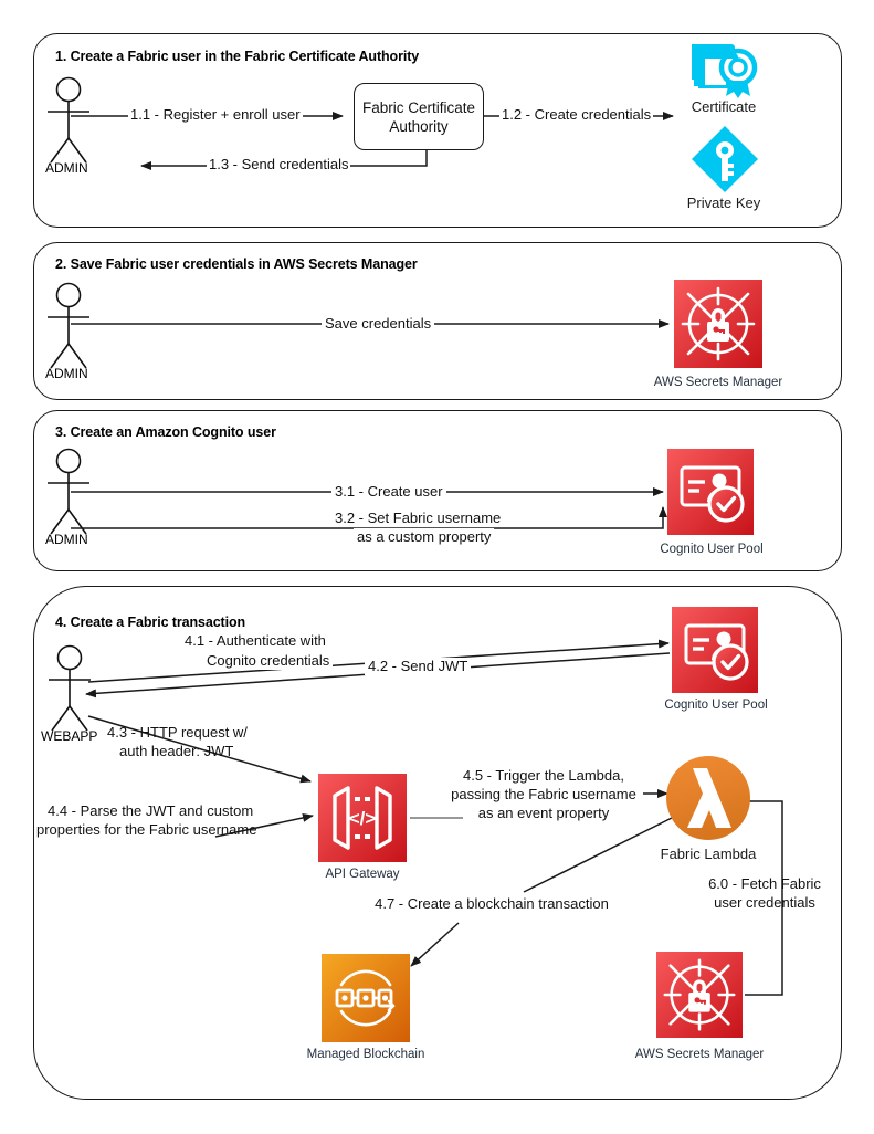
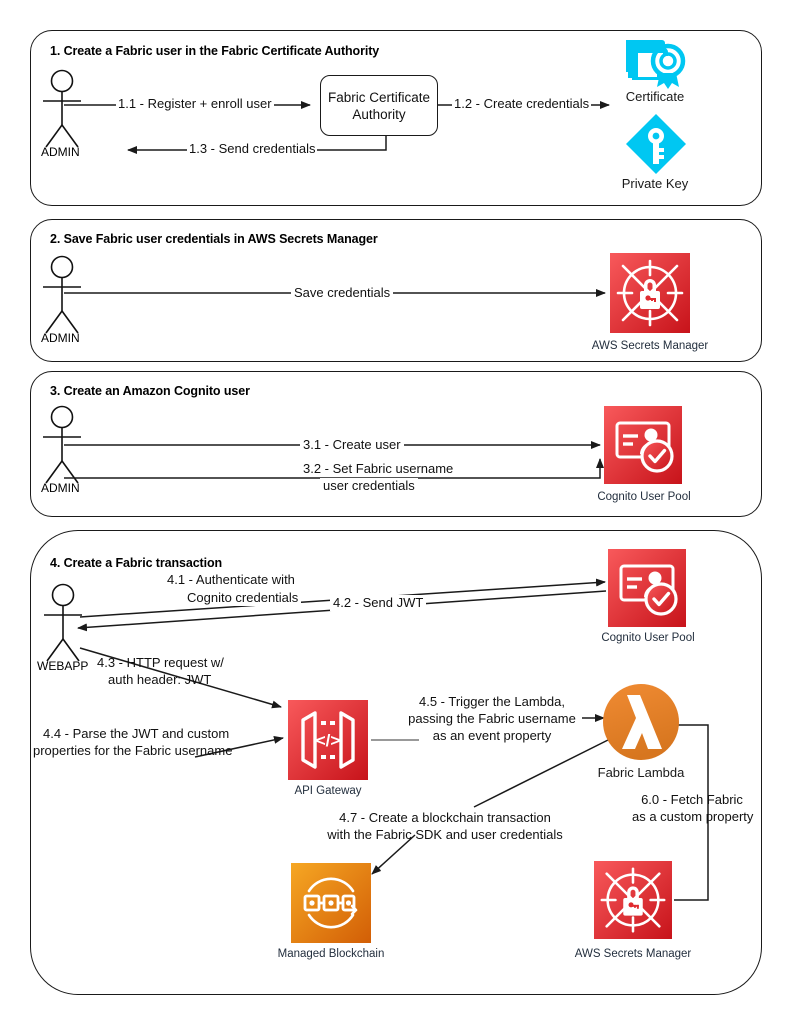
  1. Create a Fabric user in the Fabric Certificate Authority
  2. Save Fabric user credentials in AWS Secrets Manager
  3. Create an Amazon Cognito user
  4. Create a Fabric transaction
  ADMIN
  ADMIN
  ADMIN
  WEBAPP
  Fabric Certificate
  Authority
  1.1 - Register + enroll user
  1.2 - Create credentials
  1.3 - Send credentials
  Certificate
  Private Key
  Save credentials
  AWS Secrets Manager
  3.1 - Create user
  3.2 - Set Fabric username
- as a custom property
+ user credentials
  Cognito User Pool
  4.1 - Authenticate with
  Cognito credentials
  4.2 - Send JWT
  4.3 - HTTP request w/
  auth header: JWT
  4.4 - Parse the JWT and custom
  properties for the Fabric username
  4.5 - Trigger the Lambda,
  passing the Fabric username
  as an event property
  6.0 - Fetch Fabric
- user credentials
+ as a custom property
  4.7 - Create a blockchain transaction
+ with the Fabric SDK and user credentials
  Cognito User Pool
  </>
  API Gateway
  Fabric Lambda
  Managed Blockchain
  AWS Secrets Manager
